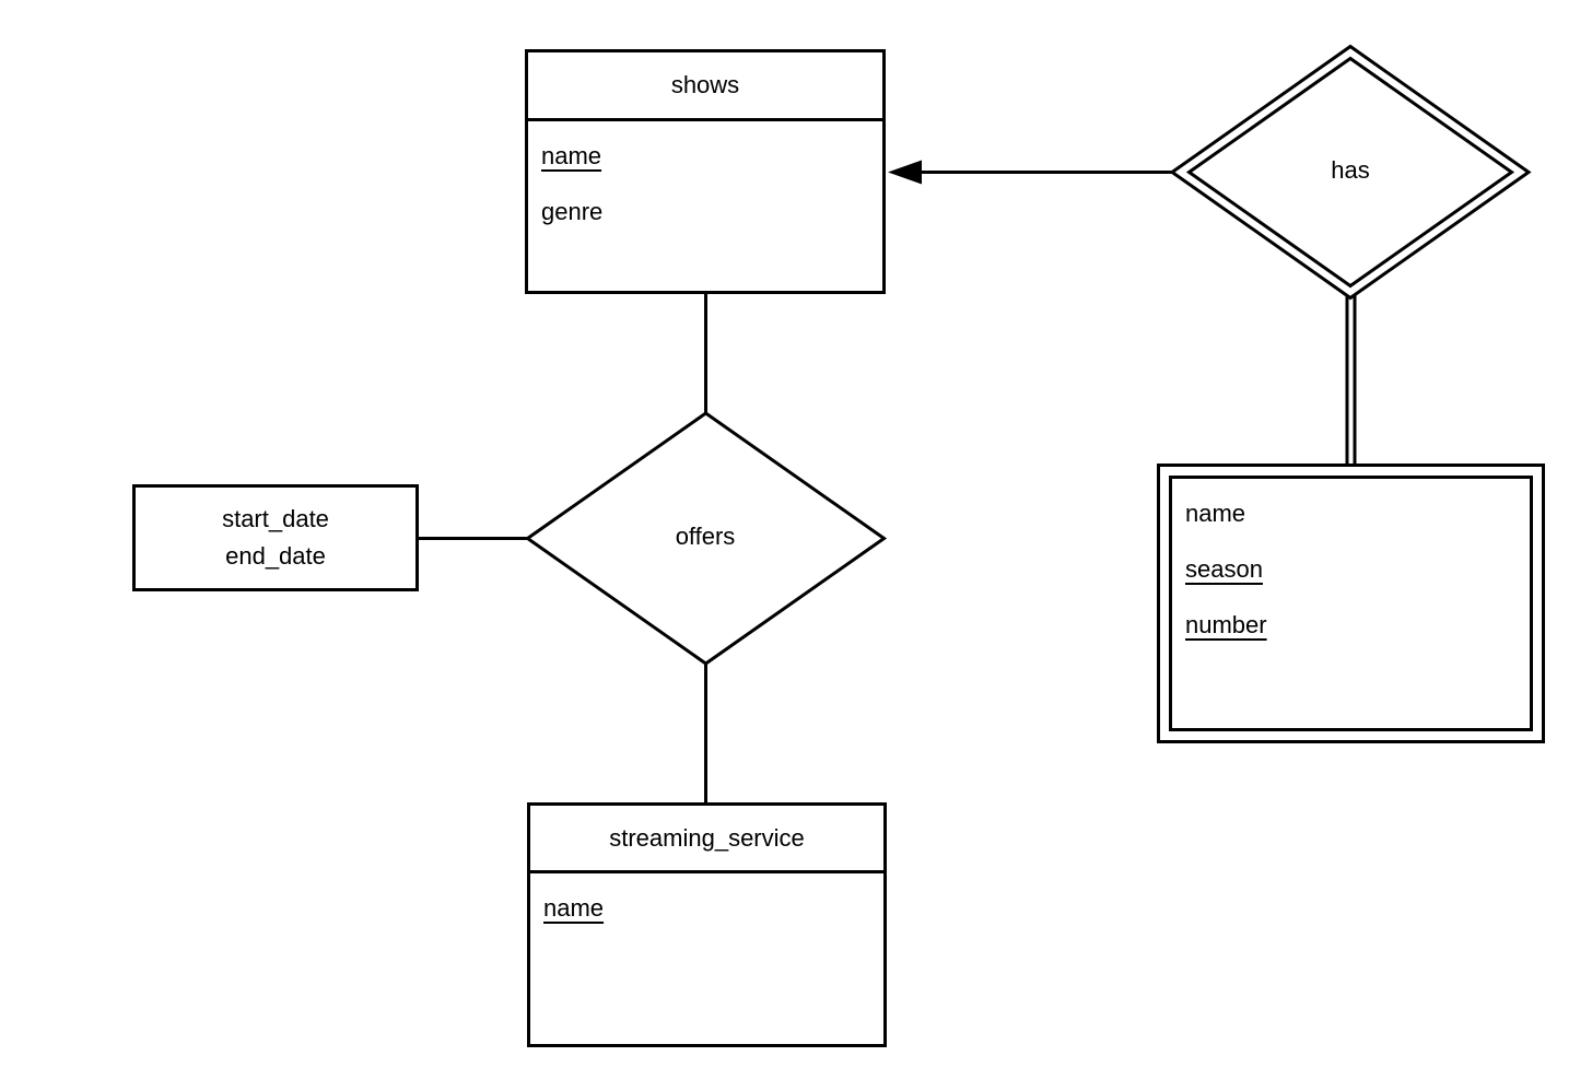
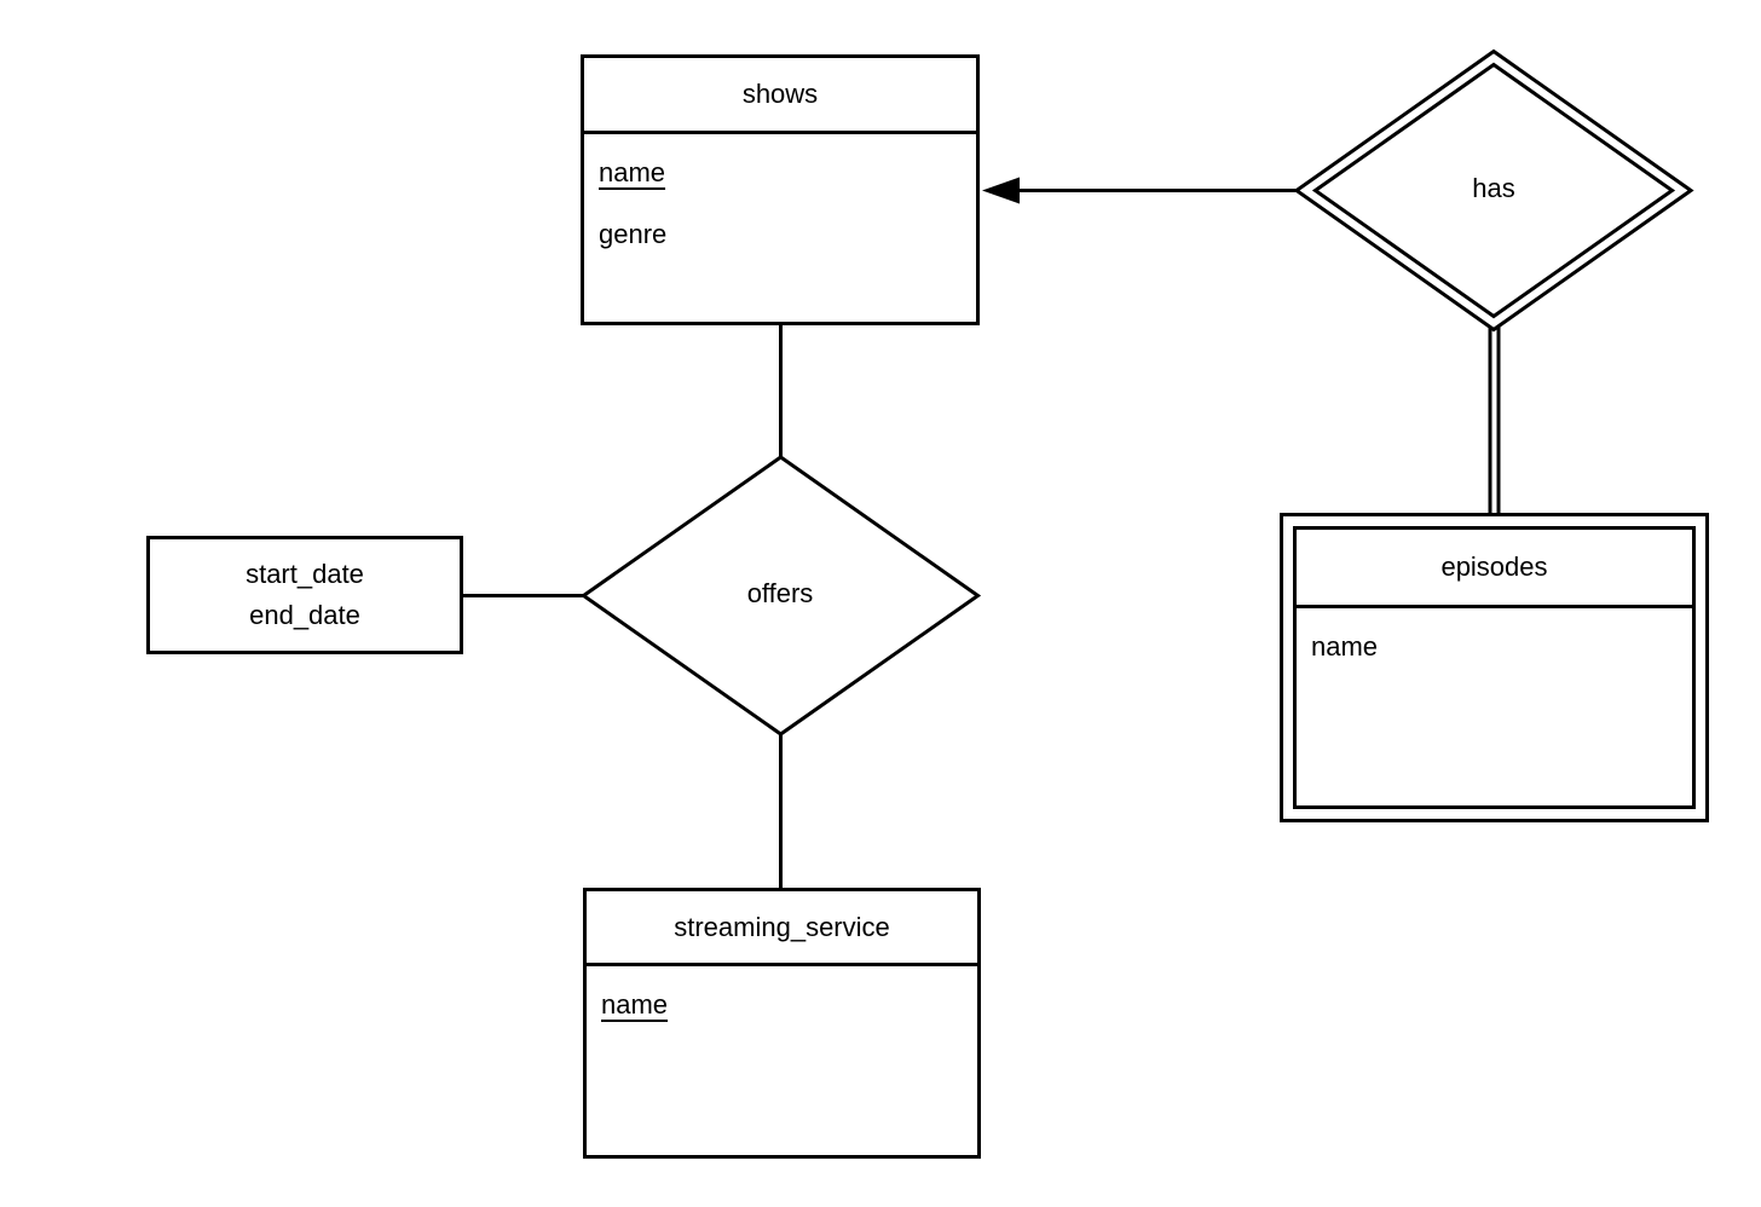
  shows
  name
  genre
  streaming_service
  name
+ episodes
  name
- season
- number
  offers
  has
  start_date
  end_date
